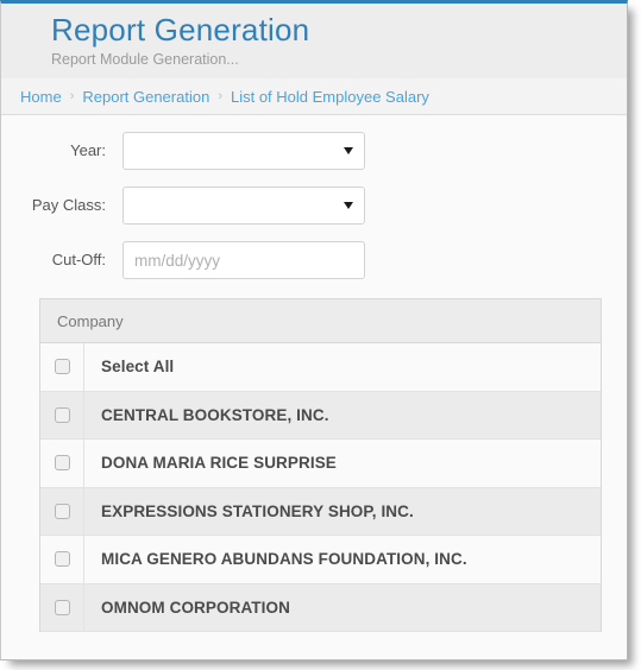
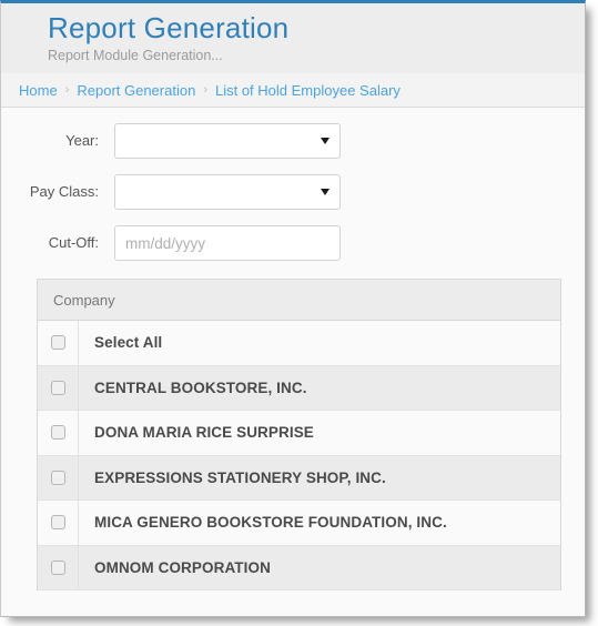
  Report Generation
  Report Module Generation...
  Home
  ›
  Report Generation
  ›
  List of Hold Employee Salary
  Year:
  Pay Class:
  Cut-Off:
  mm/dd/yyyy
  Company
  Select All
  CENTRAL BOOKSTORE, INC.
  DONA MARIA RICE SURPRISE
  EXPRESSIONS STATIONERY SHOP, INC.
- MICA GENERO ABUNDANS FOUNDATION, INC.
+ MICA GENERO BOOKSTORE FOUNDATION, INC.
  OMNOM CORPORATION
